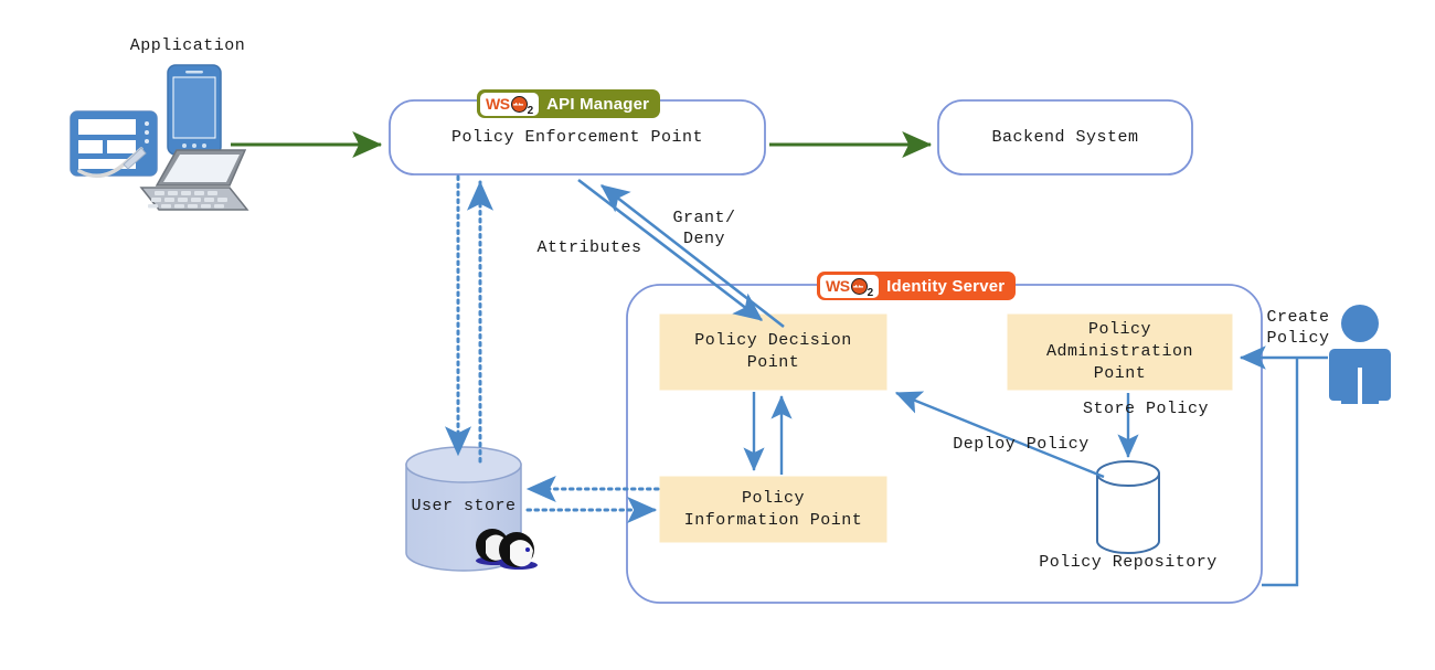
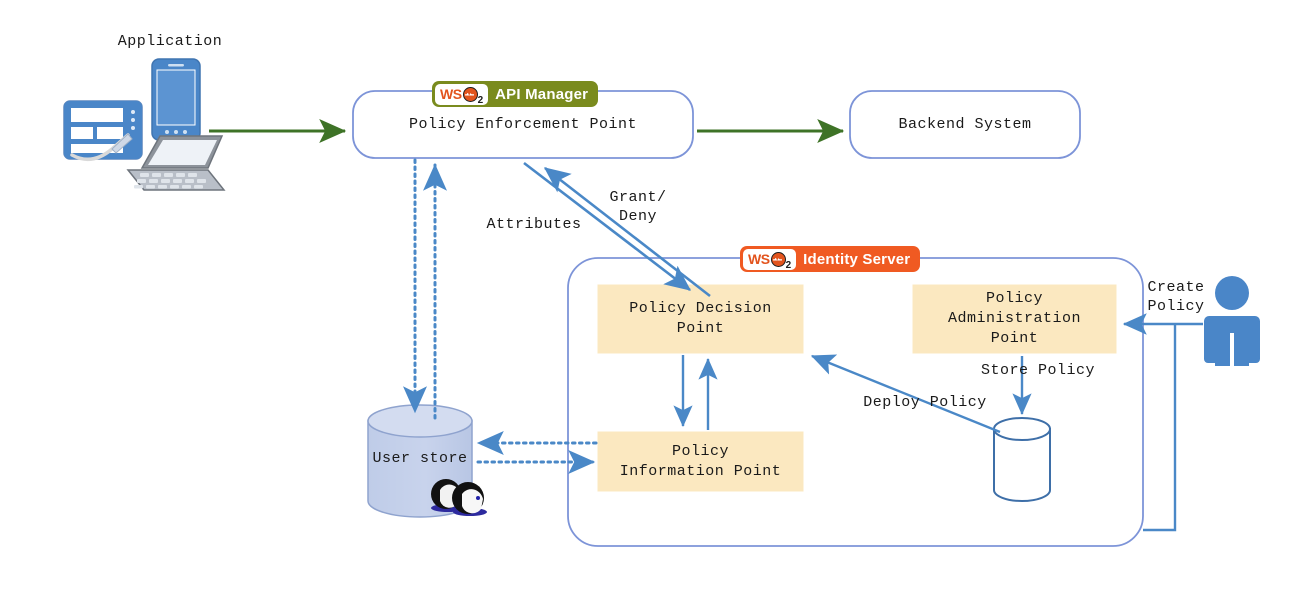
  Application
  Policy Enforcement Point
  Backend System
  Policy Decision
  Point
  Policy
  Information Point
  Policy
  Administration
  Point
- Policy Repository
  User store
  Attributes
  Grant/
  Deny
  Store Policy
  Deploy Policy
  Create
  Policy
  WS
  2
  API Manager
  WS
  2
  Identity Server
